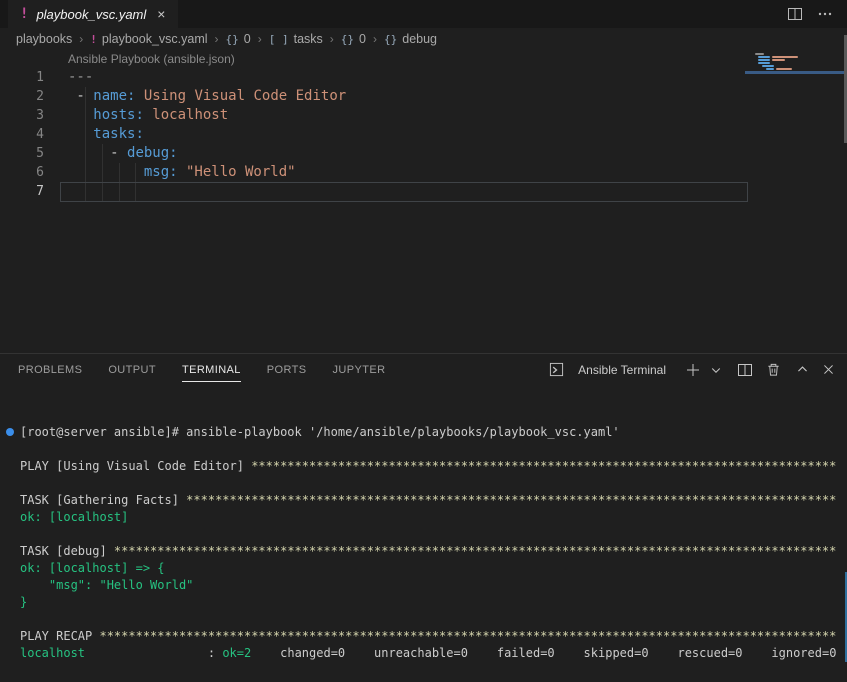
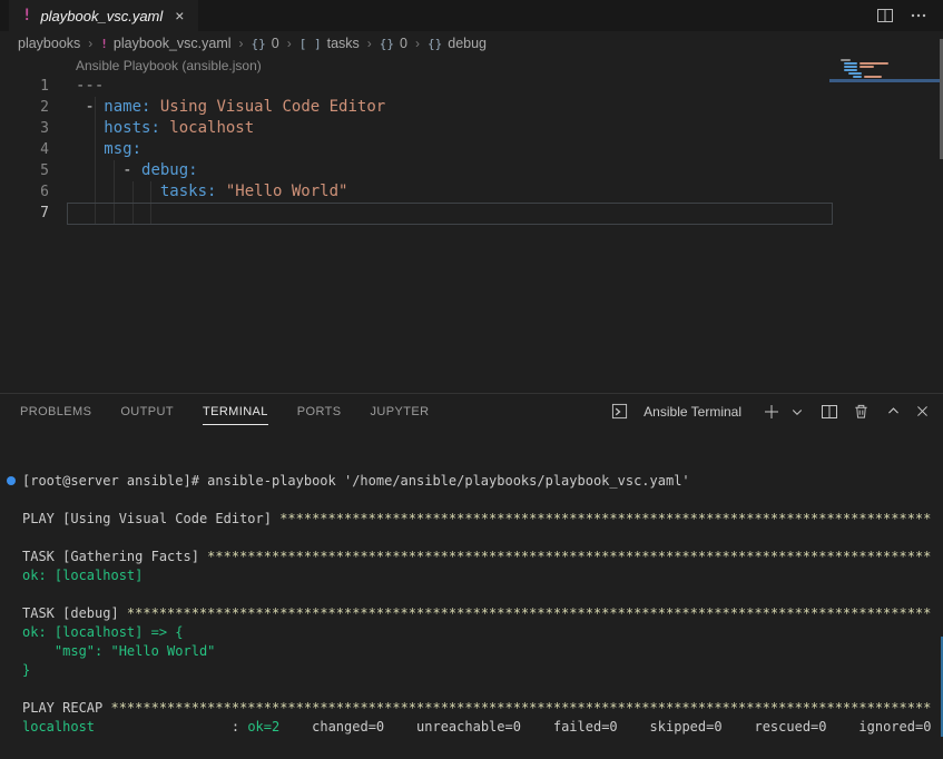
  !
  playbook_vsc.yaml
  ×
  playbooks
  ›
  !
  playbook_vsc.yaml
  ›
  {}
  0
  ›
  [ ]
  tasks
  ›
  {}
  0
  ›
  {}
  debug
  Ansible Playbook (ansible.json)
  1
  ---
  2
  - name: Using Visual Code Editor
  3
  hosts: localhost
  4
- tasks:
+ msg:
  5
  - debug:
  6
- msg: "Hello World"
+ tasks: "Hello World"
  7
  PROBLEMS
  OUTPUT
  TERMINAL
  PORTS
  JUPYTER
  Ansible Terminal
  [root@server ansible]# ansible-playbook '/home/ansible/playbooks/playbook_vsc.yaml'
  PLAY [Using Visual Code Editor] *********************************************************************************
  TASK [Gathering Facts] ******************************************************************************************
  ok: [localhost]
  TASK [debug] ****************************************************************************************************
  ok: [localhost] => {
  "msg": "Hello World"
  }
  PLAY RECAP ******************************************************************************************************
  localhost : ok=2 changed=0 unreachable=0 failed=0 skipped=0 rescued=0 ignored=0
